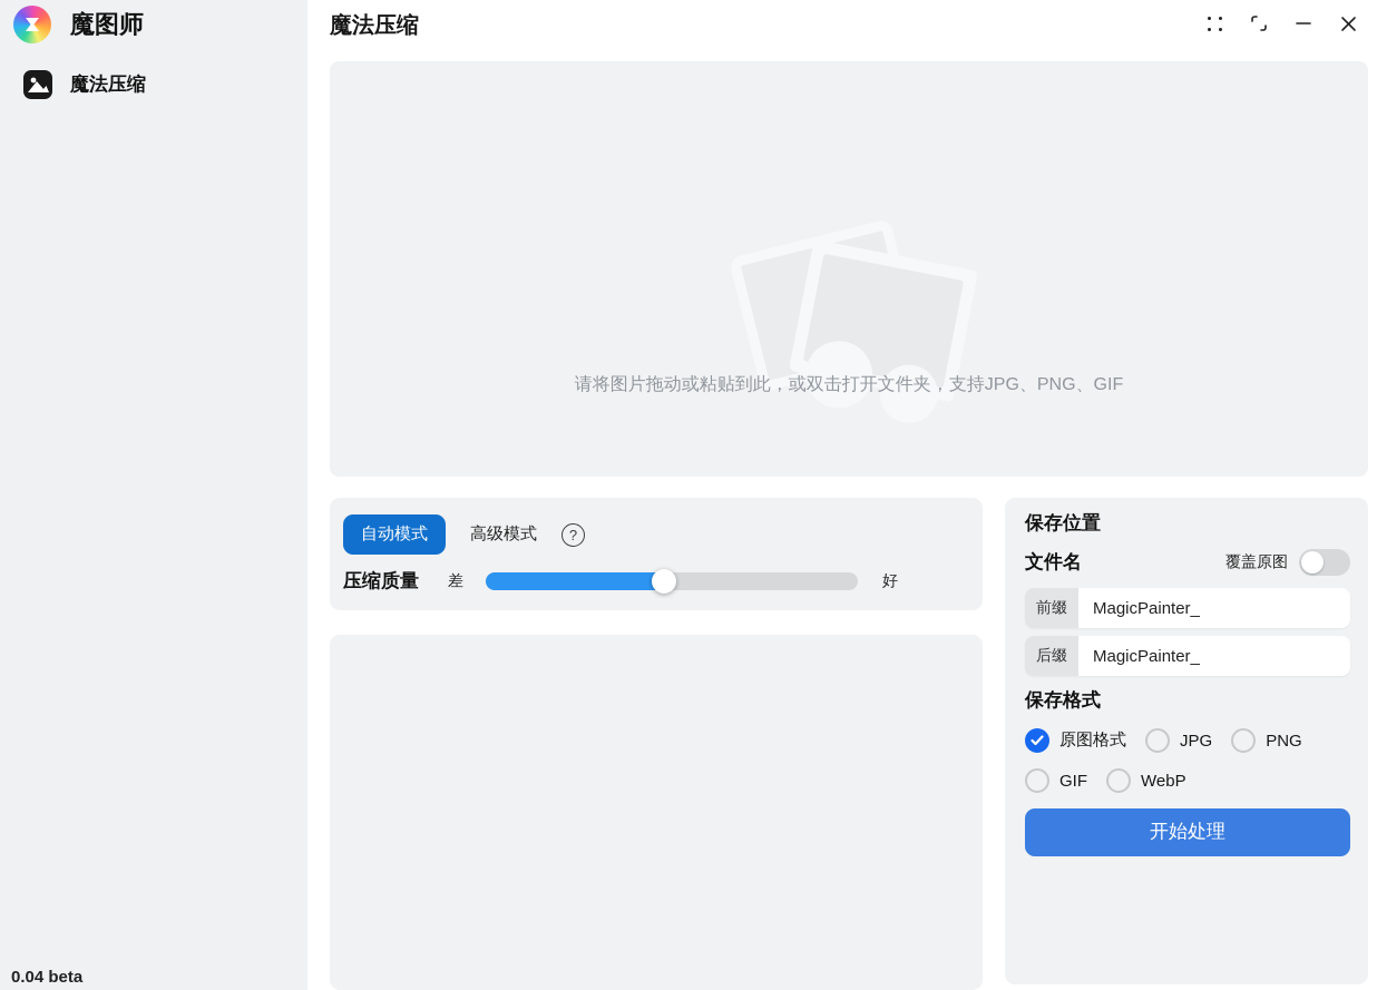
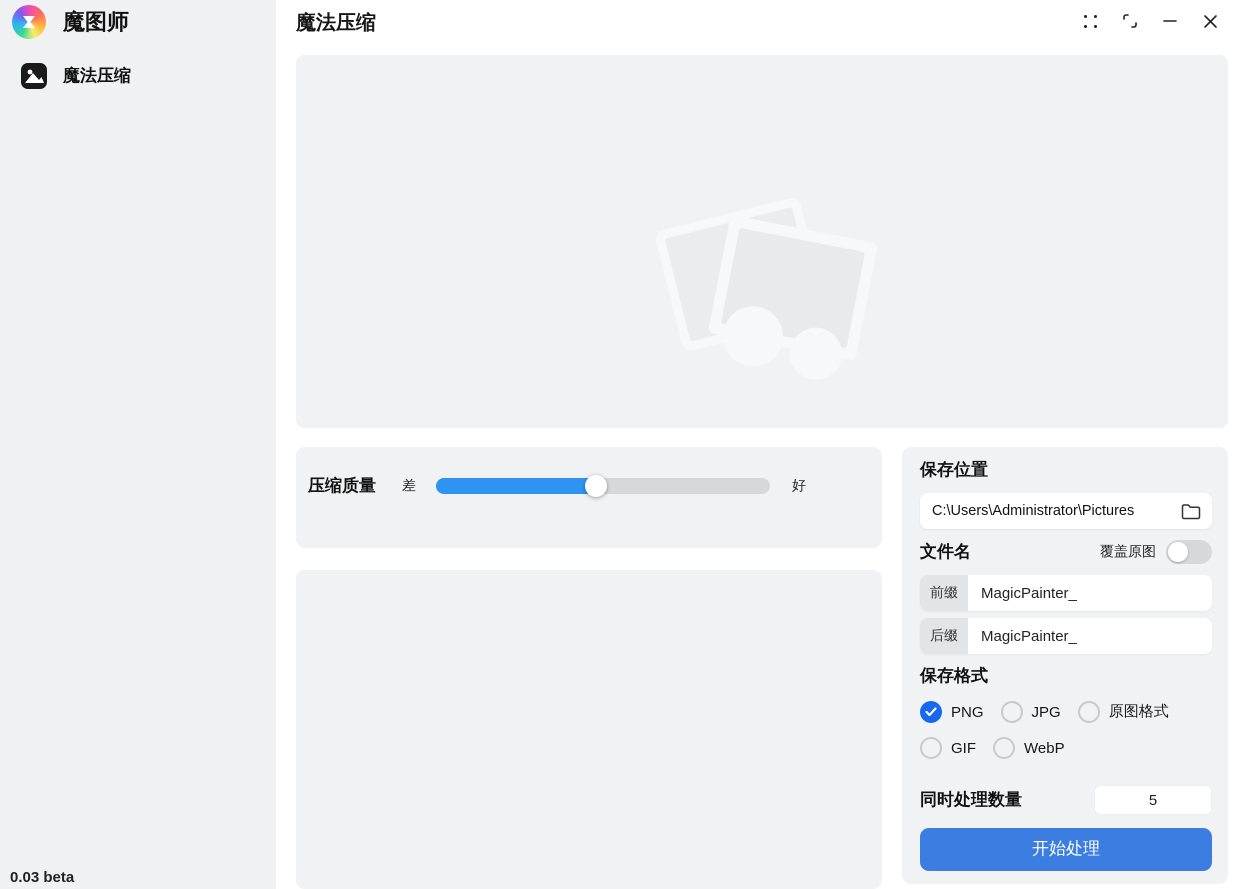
  魔图师
  魔法压缩
- 0.04 beta
+ 0.03 beta
  魔法压缩
- 请将图片拖动或粘贴到此，或双击打开文件夹，支持JPG、PNG、GIF
- 自动模式
- 高级模式
- ?
  压缩质量
  差
  好
  保存位置
+ C:\Users\Administrator\Pictures
  文件名
  覆盖原图
  前缀
  MagicPainter_
  后缀
  MagicPainter_
  保存格式
- 原图格式
+ PNG
  JPG
- PNG
+ 原图格式
  GIF
  WebP
+ 同时处理数量
+ 5
  开始处理
